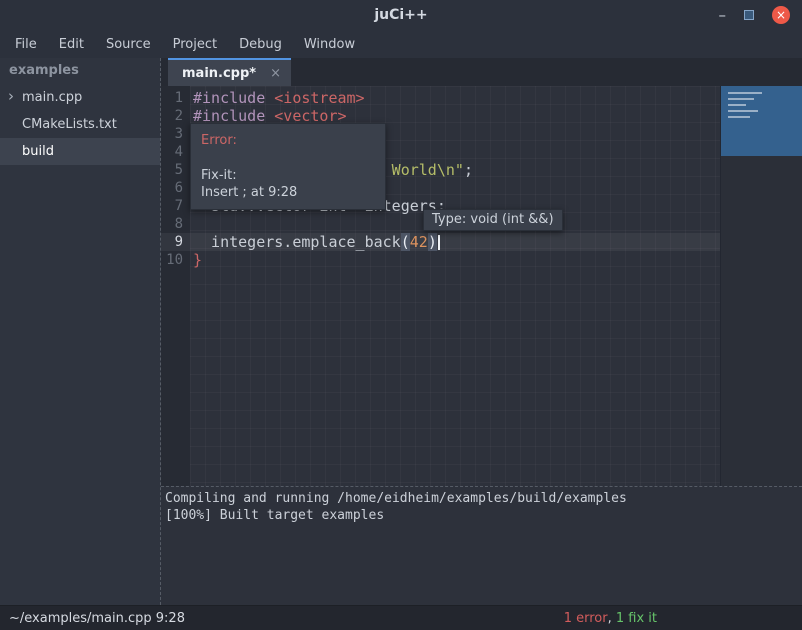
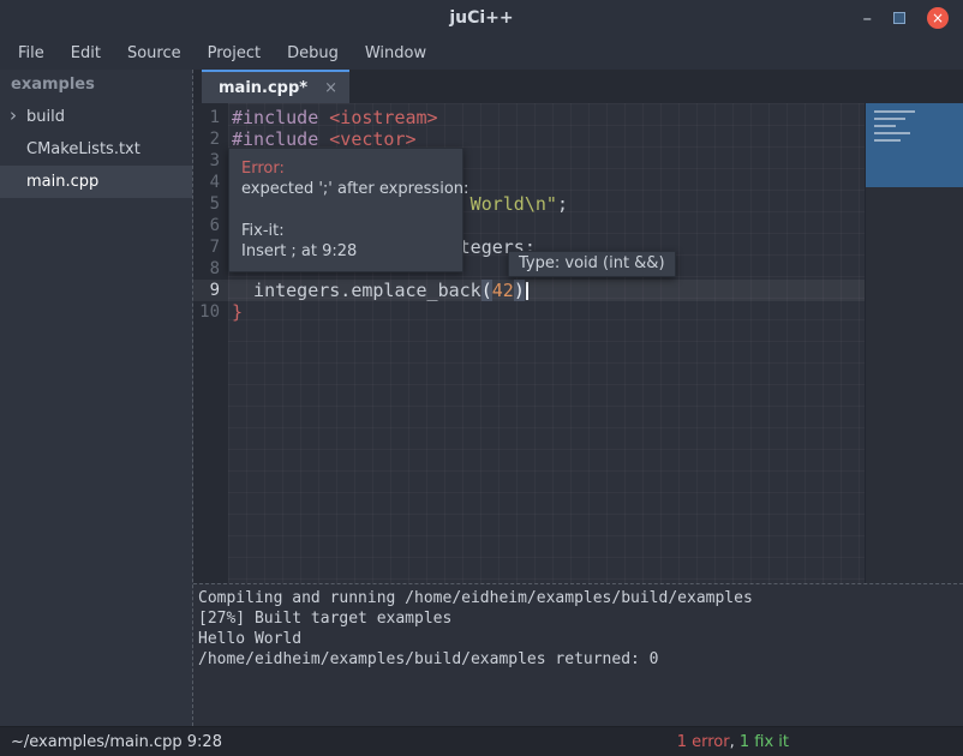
  juCi++
  –
  ×
  File
  Edit
  Source
  Project
  Debug
  Window
  examples
  ›
- main.cpp
+ build
  CMakeLists.txt
- build
+ main.cpp
  main.cpp*
  ×
  1
  #include <iostream>
  2
  #include <vector>
  3
  4
  5
  6
  7
  8
  9
  integers.emplace_back(42)
  10
  }
  Error:
+ expected ';' after expression:
  Fix-it:
  Insert ; at 9:28
  Type: void (int &&)
  Compiling and running /home/eidheim/examples/build/examples
- [100%] Built target examples
+ [27%] Built target examples
+ Hello World
+ /home/eidheim/examples/build/examples returned: 0
  ~/examples/main.cpp 9:28
  1 error, 1 fix it
